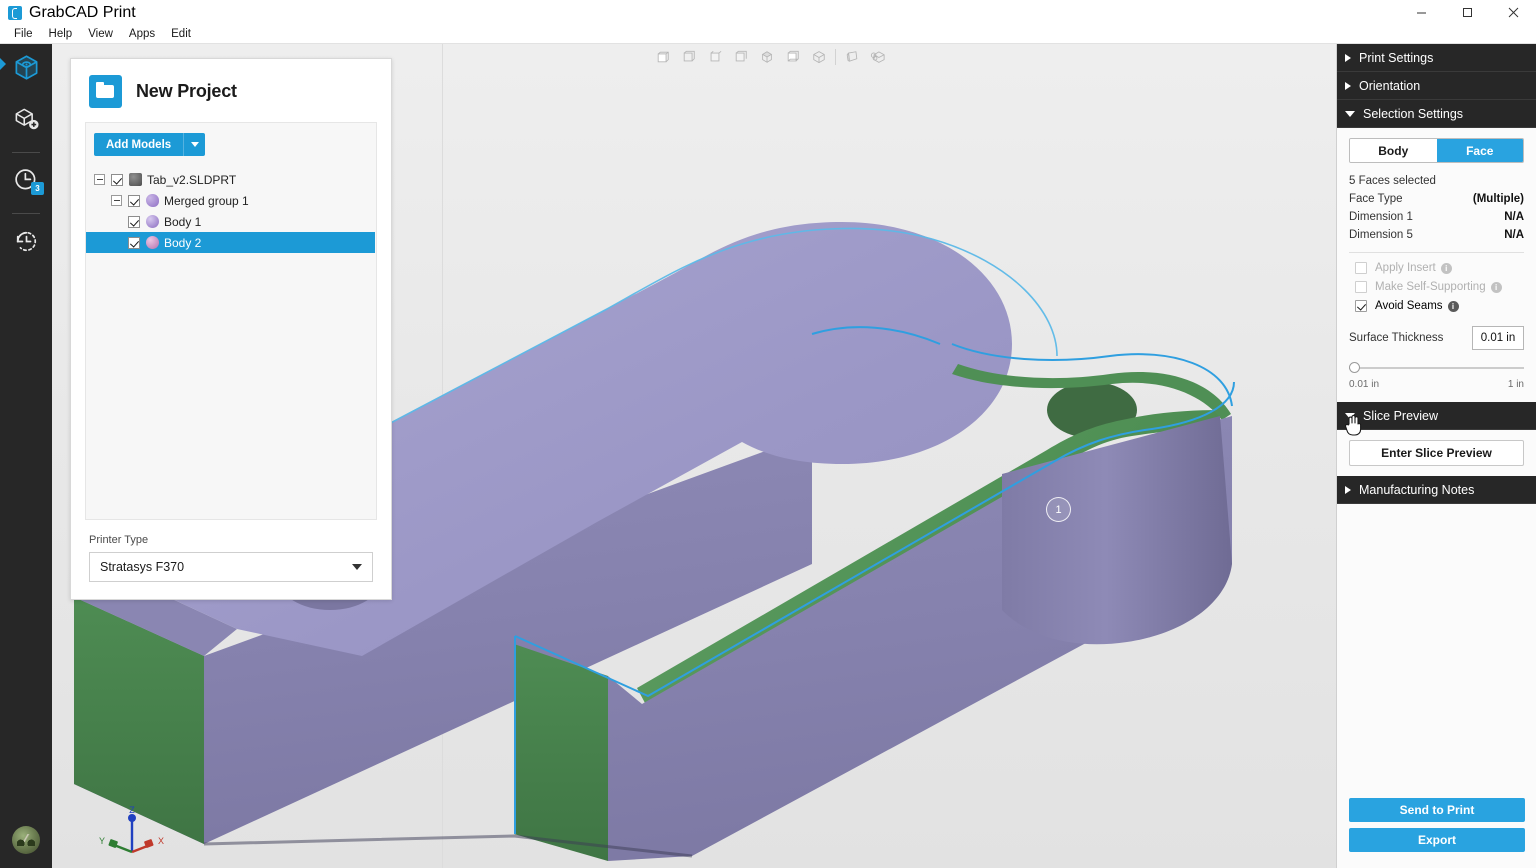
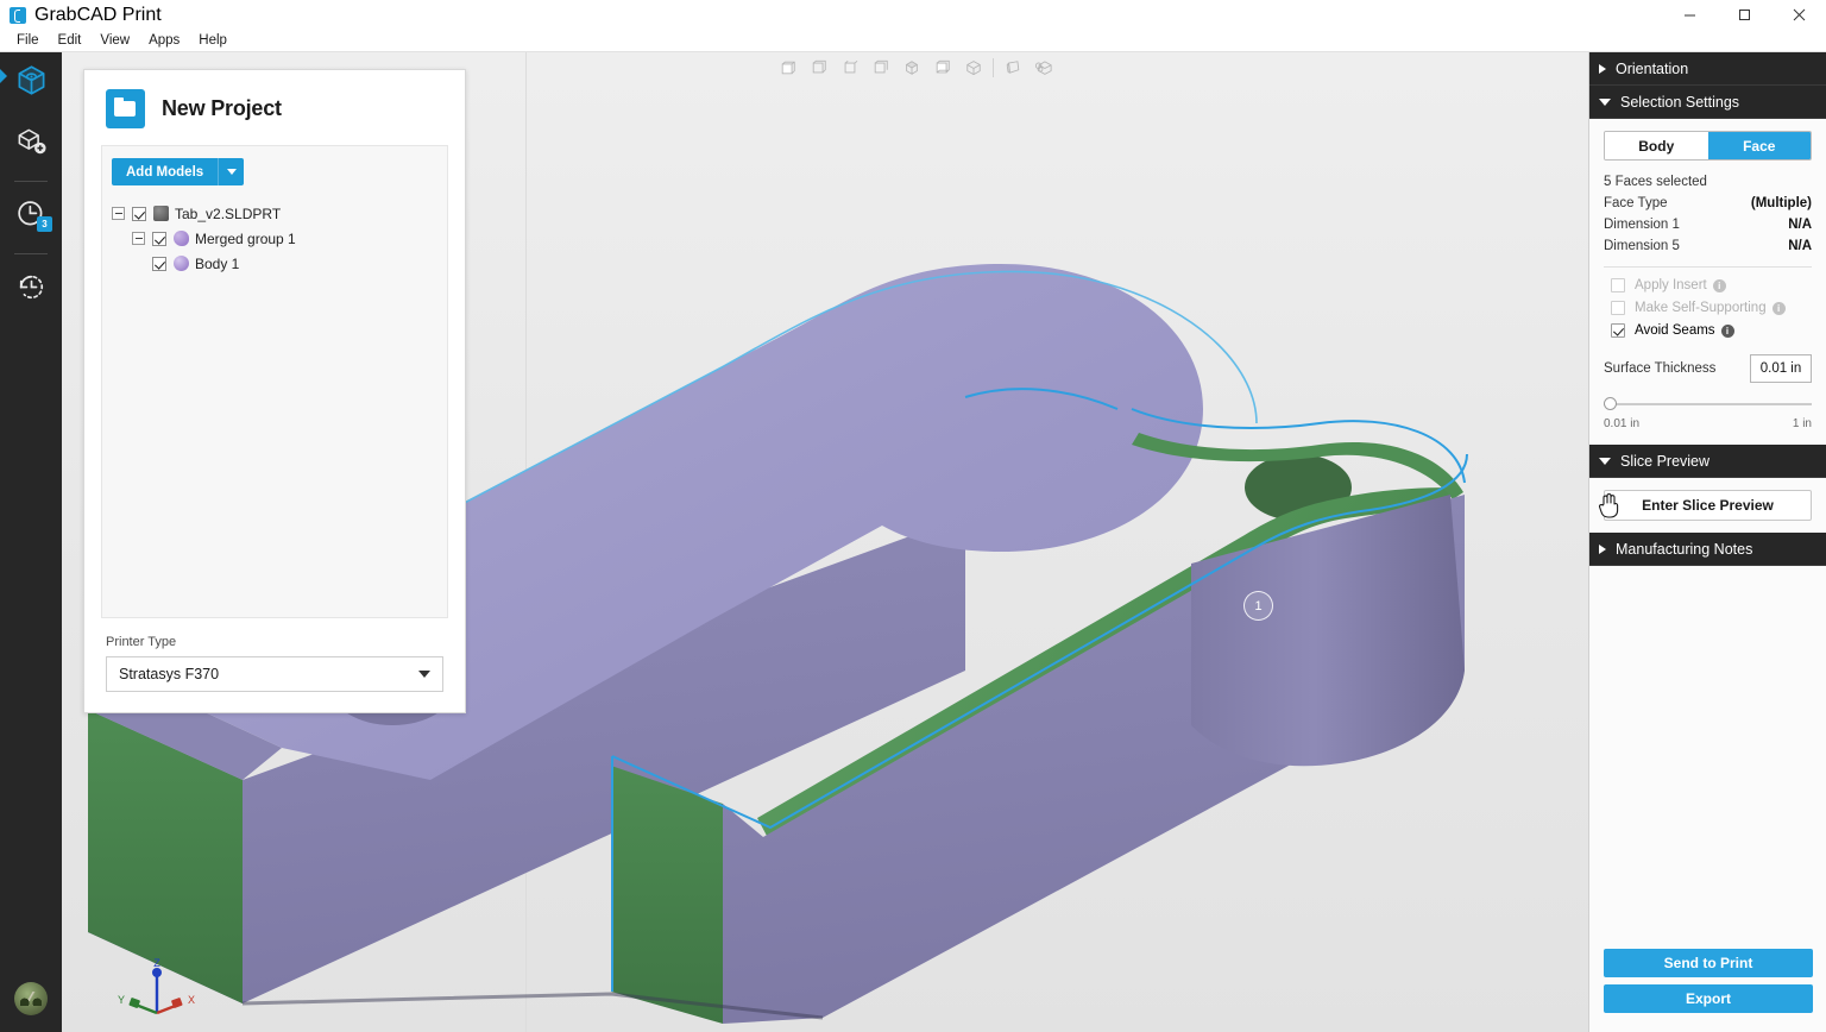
  GrabCAD Print
  File
- Help
+ Edit
  View
  Apps
- Edit
+ Help
  3
  1
  Z
  X
  Y
  New Project
  Add Models
  Tab_v2.SLDPRT
  Merged group 1
  Body 1
- Body 2
  Printer Type
  Stratasys F370
- Print Settings
  Orientation
  Selection Settings
  Body
  Face
  5 Faces selected
  Face Type
  (Multiple)
  Dimension 1
  N/A
  Dimension 5
  N/A
  Apply Insert
  i
  Make Self-Supporting
  i
  Avoid Seams
  i
  Surface Thickness
  0.01 in
  0.01 in
  1 in
  Slice Preview
  Enter Slice Preview
  Manufacturing Notes
  Send to Print
  Export
